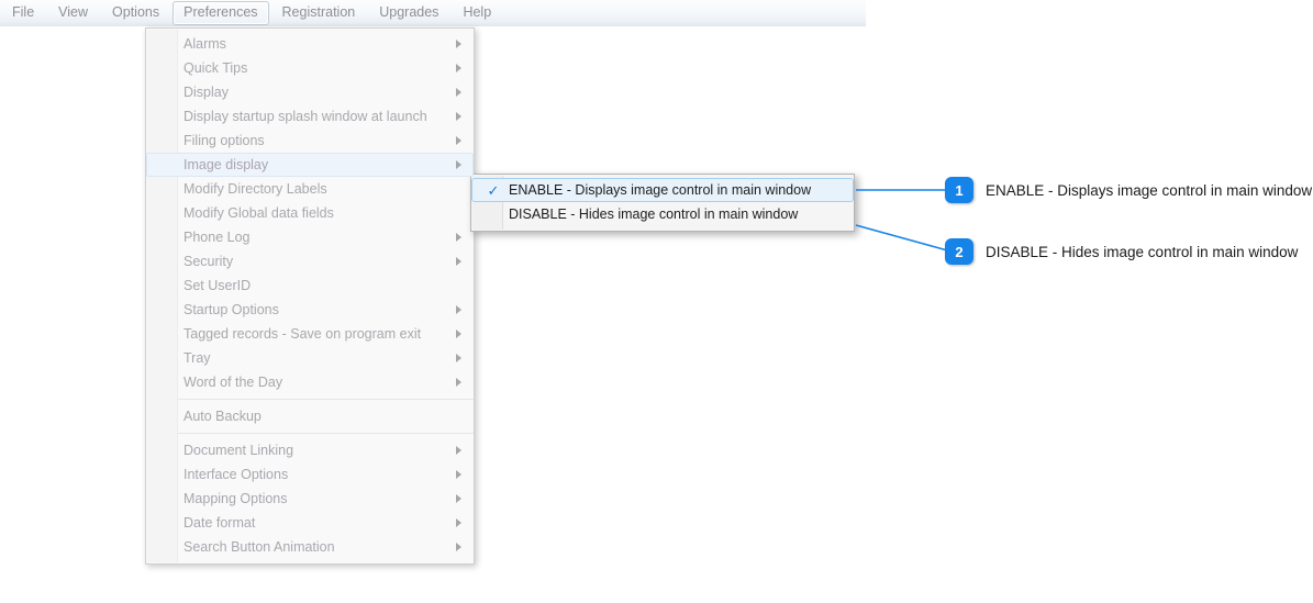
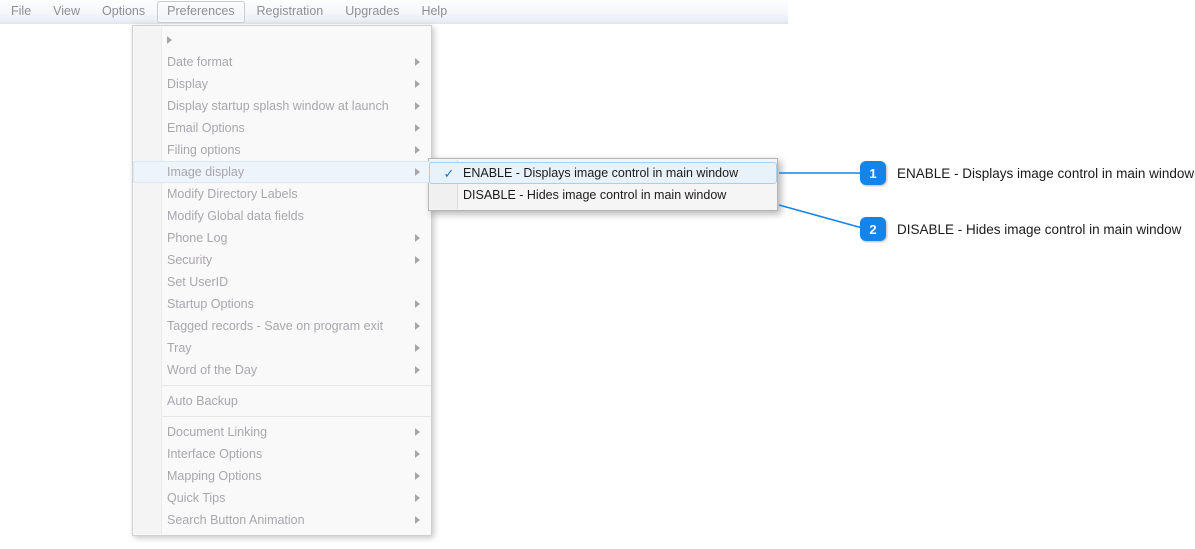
  File
  View
  Options
  Preferences
  Registration
  Upgrades
  Help
- Alarms
- Quick Tips
+ Date format
  Display
  Display startup splash window at launch
+ Email Options
  Filing options
  Image display
  Modify Directory Labels
  Modify Global data fields
  Phone Log
  Security
  Set UserID
  Startup Options
  Tagged records - Save on program exit
  Tray
  Word of the Day
  Auto Backup
  Document Linking
  Interface Options
  Mapping Options
- Date format
+ Quick Tips
  Search Button Animation
  ✓
  ENABLE - Displays image control in main window
  DISABLE - Hides image control in main window
  1
  ENABLE - Displays image control in main window
  2
  DISABLE - Hides image control in main window
